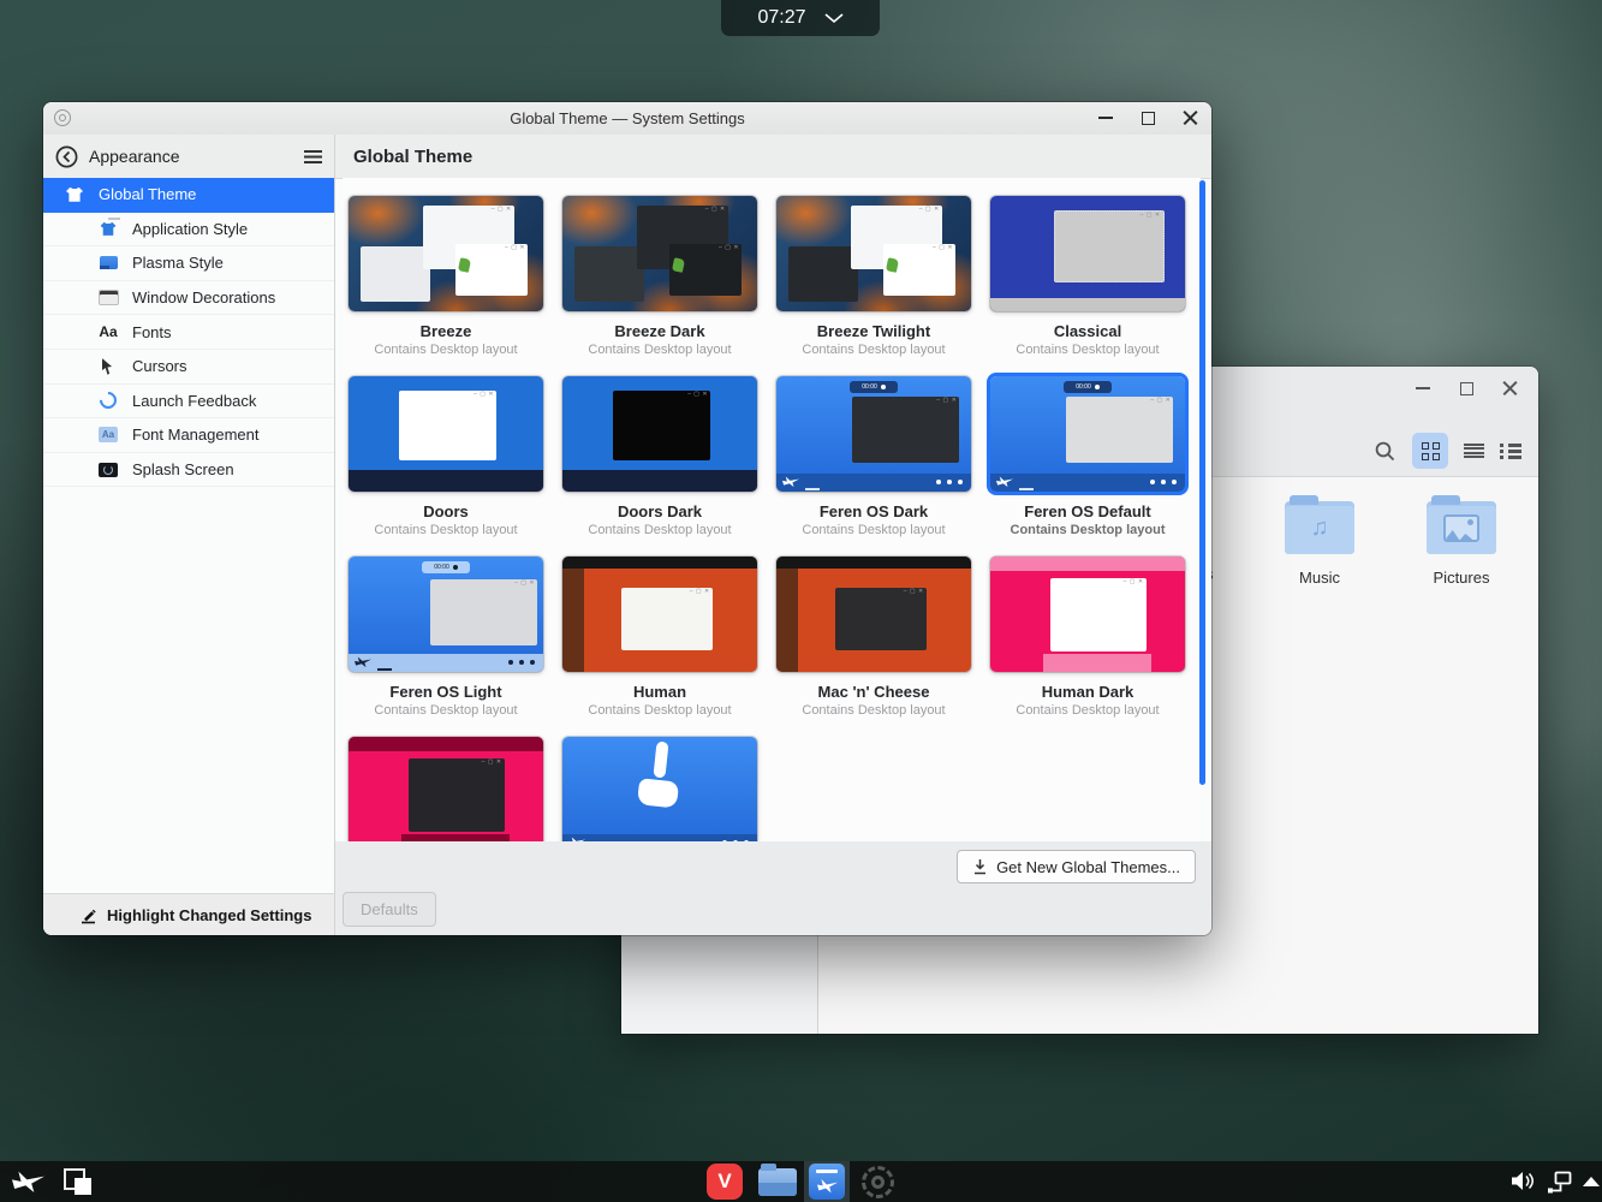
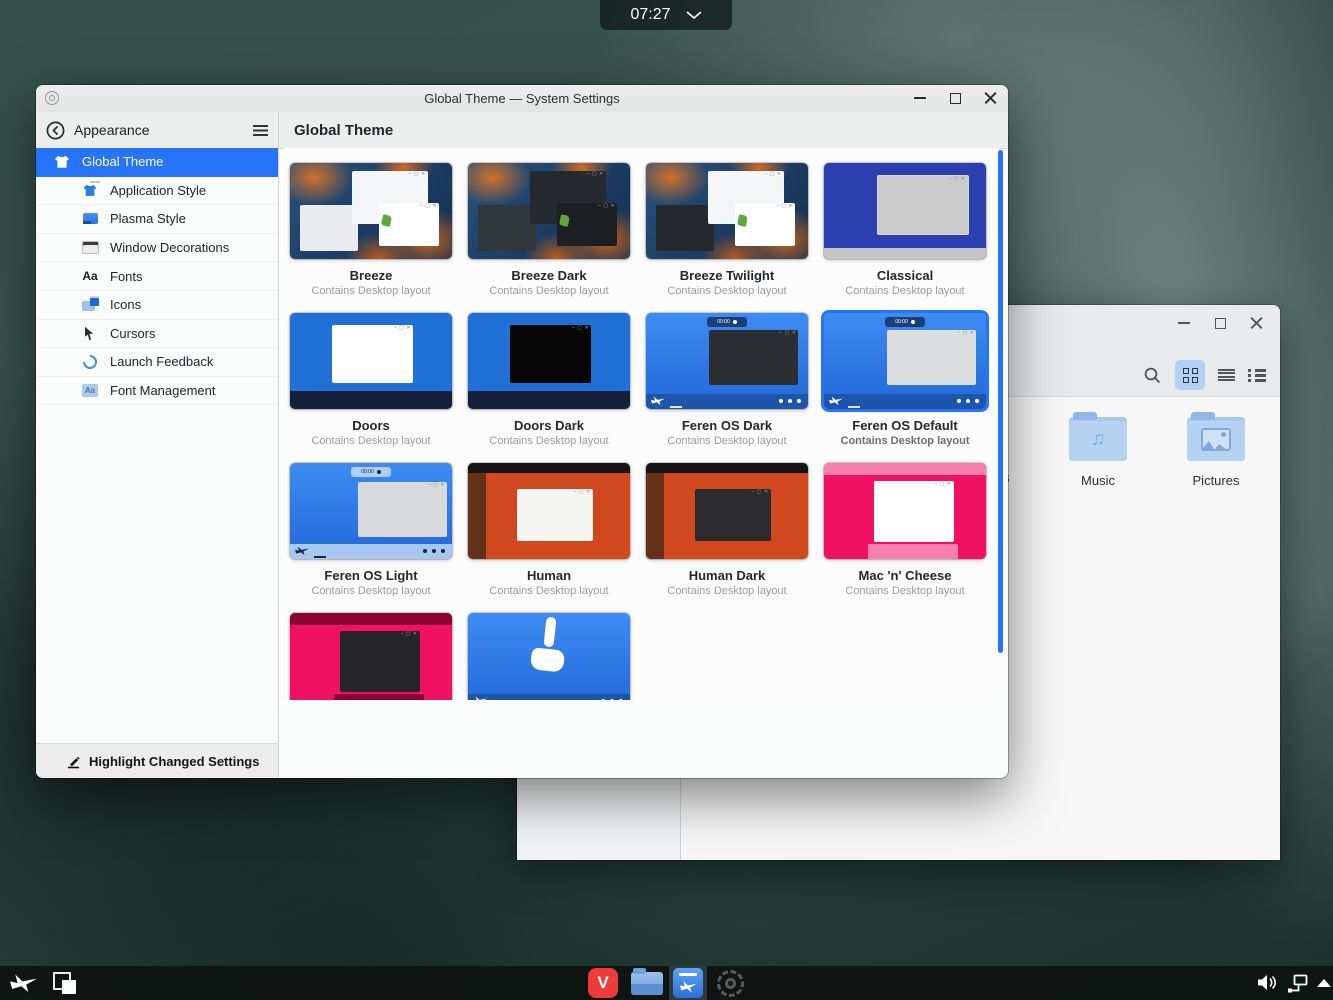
  07:27
  ♫
  Music
  Pictures
  Global Theme — System Settings
  Appearance
  Global Theme
  Global Theme
  Application Style
  Plasma Style
  Window Decorations
  Aa
  Fonts
+ Icons
  Cursors
  Launch Feedback
  Aa
  Font Management
- Splash Screen
  Highlight Changed Settings
  Breeze
  Contains Desktop layout
  Breeze Dark
  Contains Desktop layout
  Breeze Twilight
  Contains Desktop layout
  Classical
  Contains Desktop layout
  Doors
  Contains Desktop layout
  Doors Dark
  Contains Desktop layout
  Feren OS Dark
  Contains Desktop layout
  Feren OS Default
  Contains Desktop layout
  Feren OS Light
  Contains Desktop layout
  Human
  Contains Desktop layout
- Mac 'n' Cheese
+ Human Dark
  Contains Desktop layout
- Human Dark
+ Mac 'n' Cheese
  Contains Desktop layout
- Get New Global Themes...
- Defaults
  V
